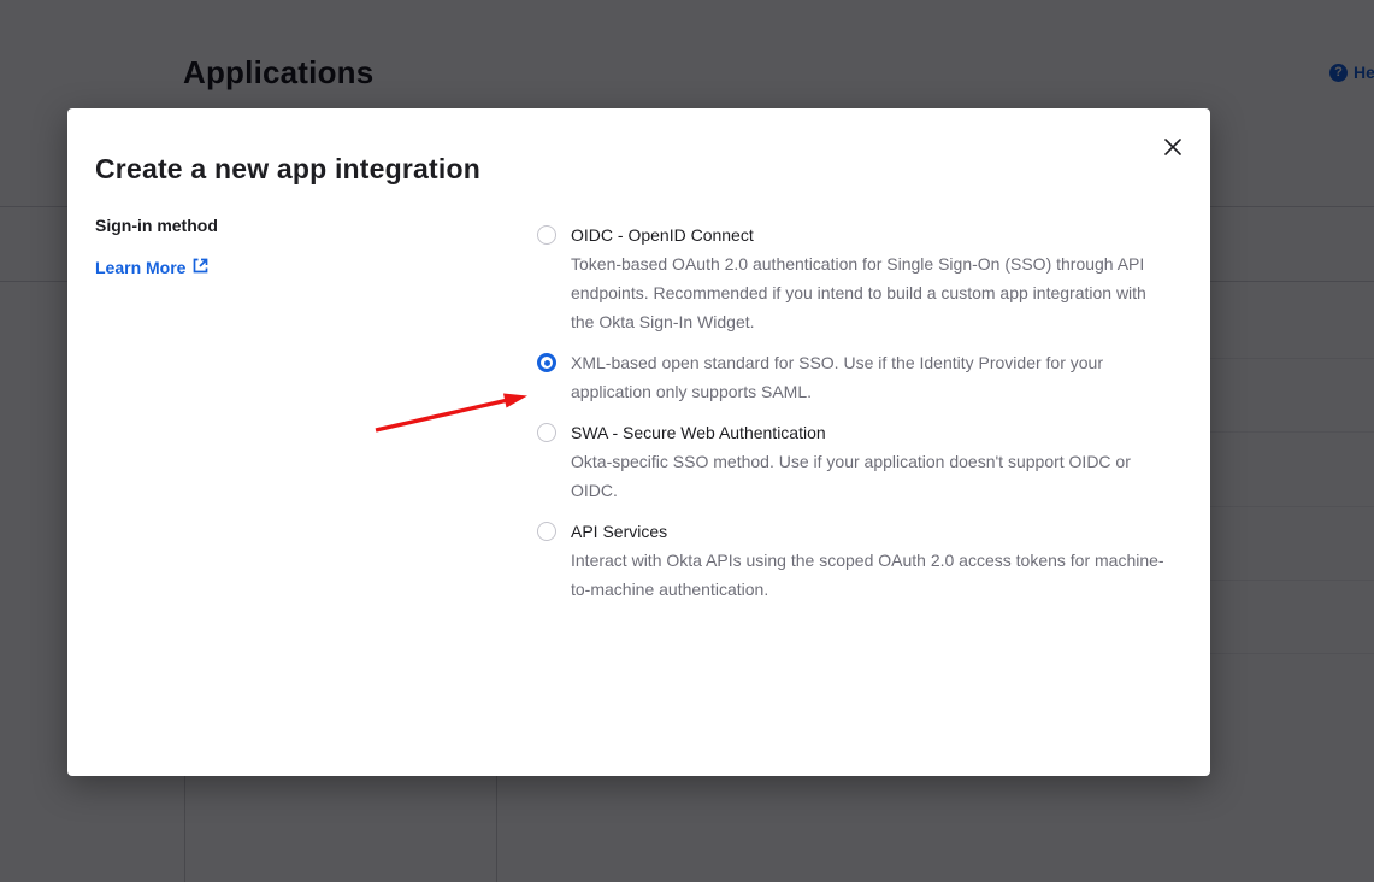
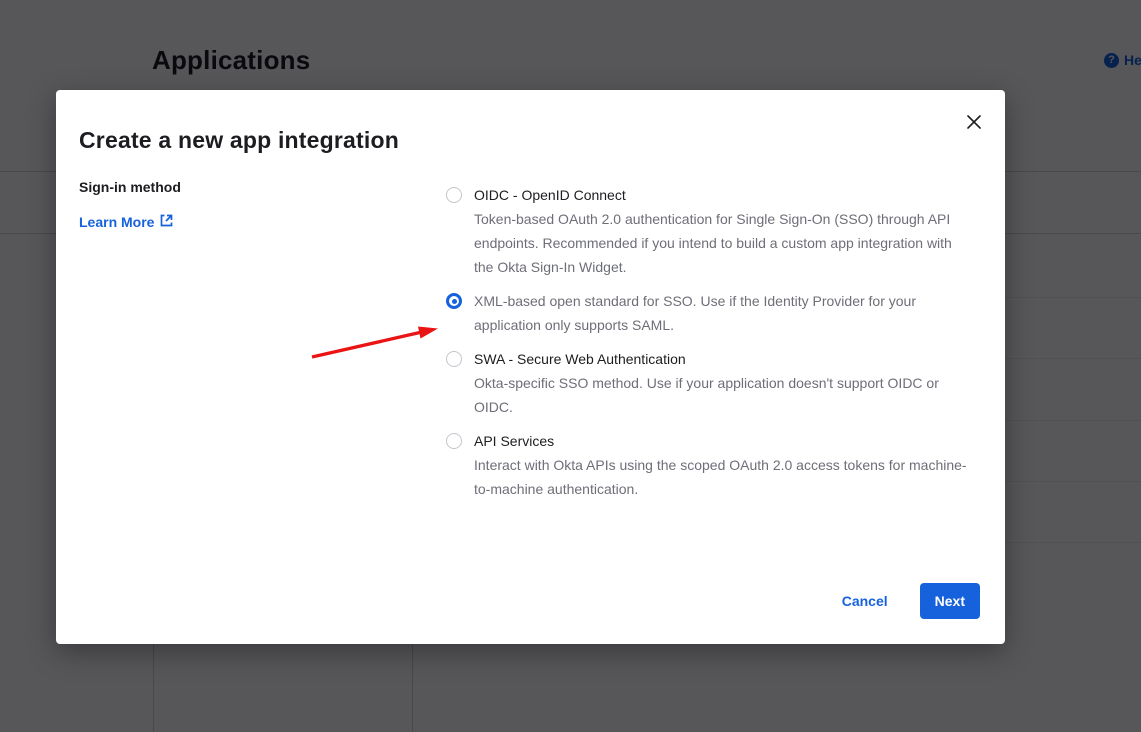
  Applications
  ?
  Create a new app integration
  Sign-in method
  Learn More
  OIDC - OpenID Connect
  Token-based OAuth 2.0 authentication for Single Sign-On (SSO) through API endpoints. Recommended if you intend to build a custom app integration with the Okta Sign-In Widget.
  XML-based open standard for SSO. Use if the Identity Provider for your application only supports SAML.
  SWA - Secure Web Authentication
  Okta-specific SSO method. Use if your application doesn't support OIDC or OIDC.
  API Services
  Interact with Okta APIs using the scoped OAuth 2.0 access tokens for machine-to-machine authentication.
+ Cancel
+ Next
